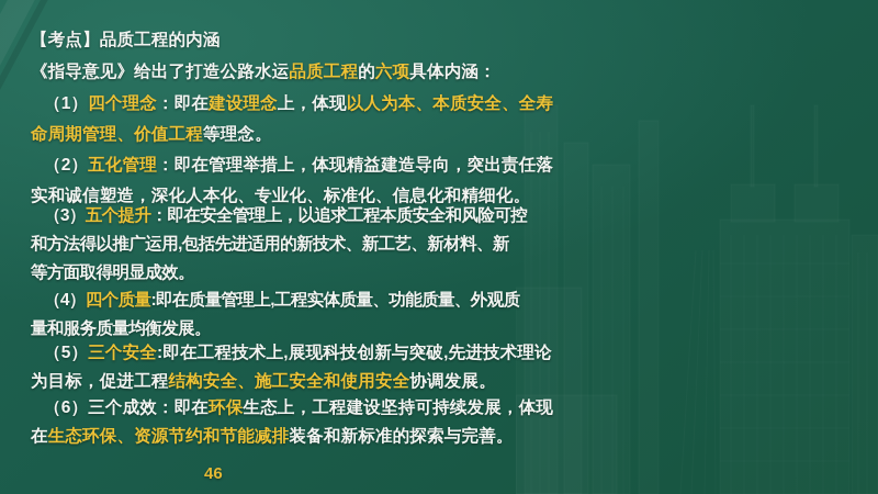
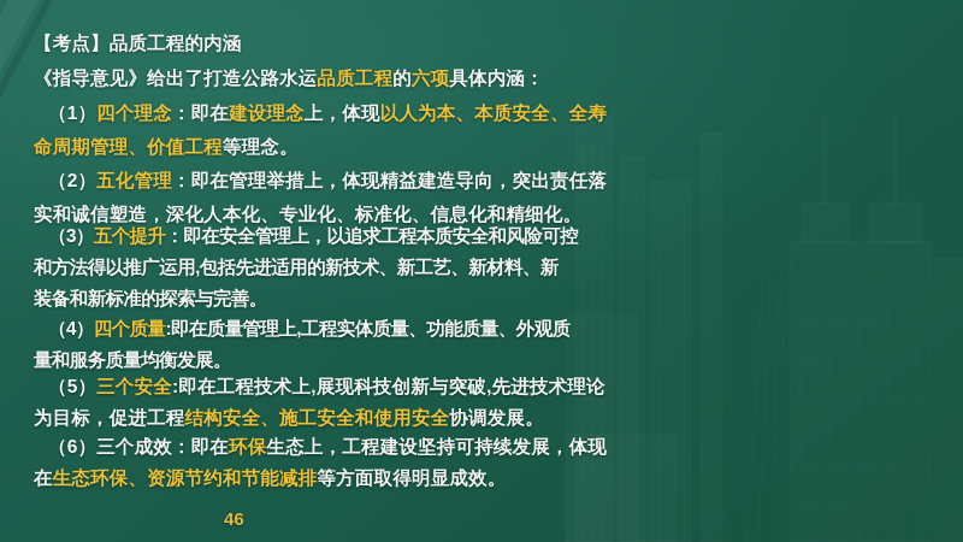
  【考点】品质工程的内涵
  《指导意见》给出了打造公路水运品质工程的六项具体内涵：
  （1）四个理念：即在建设理念上，体现以人为本、本质安全、全寿
  命周期管理、价值工程等理念。
  （2）五化管理：即在管理举措上，体现精益建造导向，突出责任落
  实和诚信塑造，深化人本化、专业化、标准化、信息化和精细化。
  （3）五个提升：即在安全管理上，以追求工程本质安全和风险可控
  和方法得以推广运用,包括先进适用的新技术、新工艺、新材料、新
- 等方面取得明显成效。
+ 装备和新标准的探索与完善。
  （4）四个质量:即在质量管理上,工程实体质量、功能质量、外观质
  量和服务质量均衡发展。
  （5）三个安全:即在工程技术上,展现科技创新与突破,先进技术理论
  为目标，促进工程结构安全、施工安全和使用安全协调发展。
  （6）三个成效：即在环保生态上，工程建设坚持可持续发展，体现
- 在生态环保、资源节约和节能减排装备和新标准的探索与完善。
+ 在生态环保、资源节约和节能减排等方面取得明显成效。
  46
